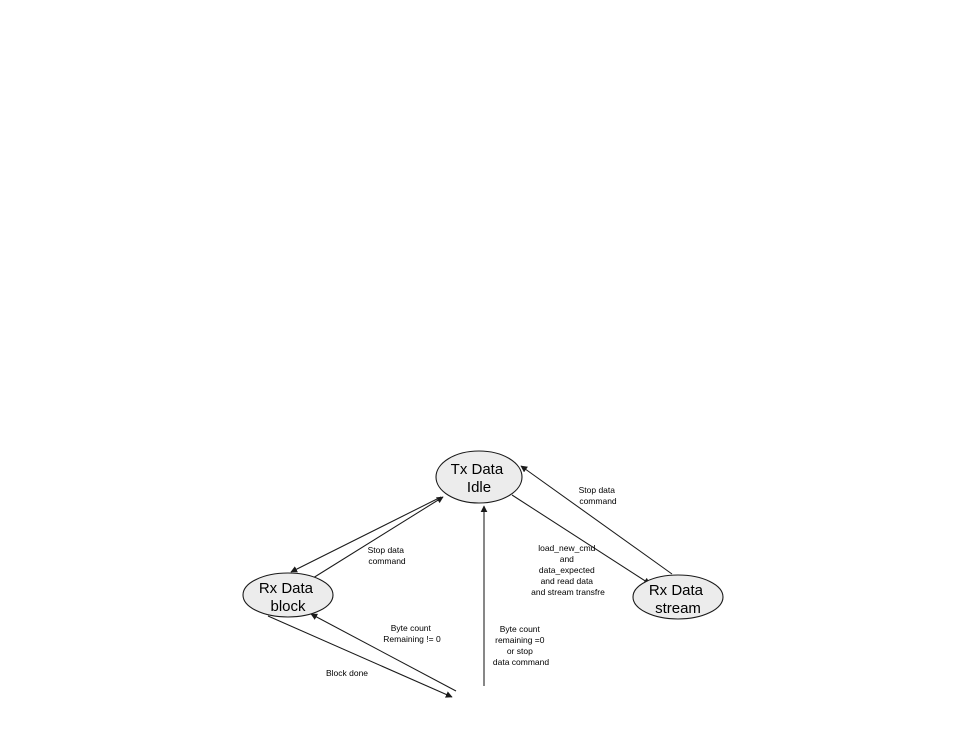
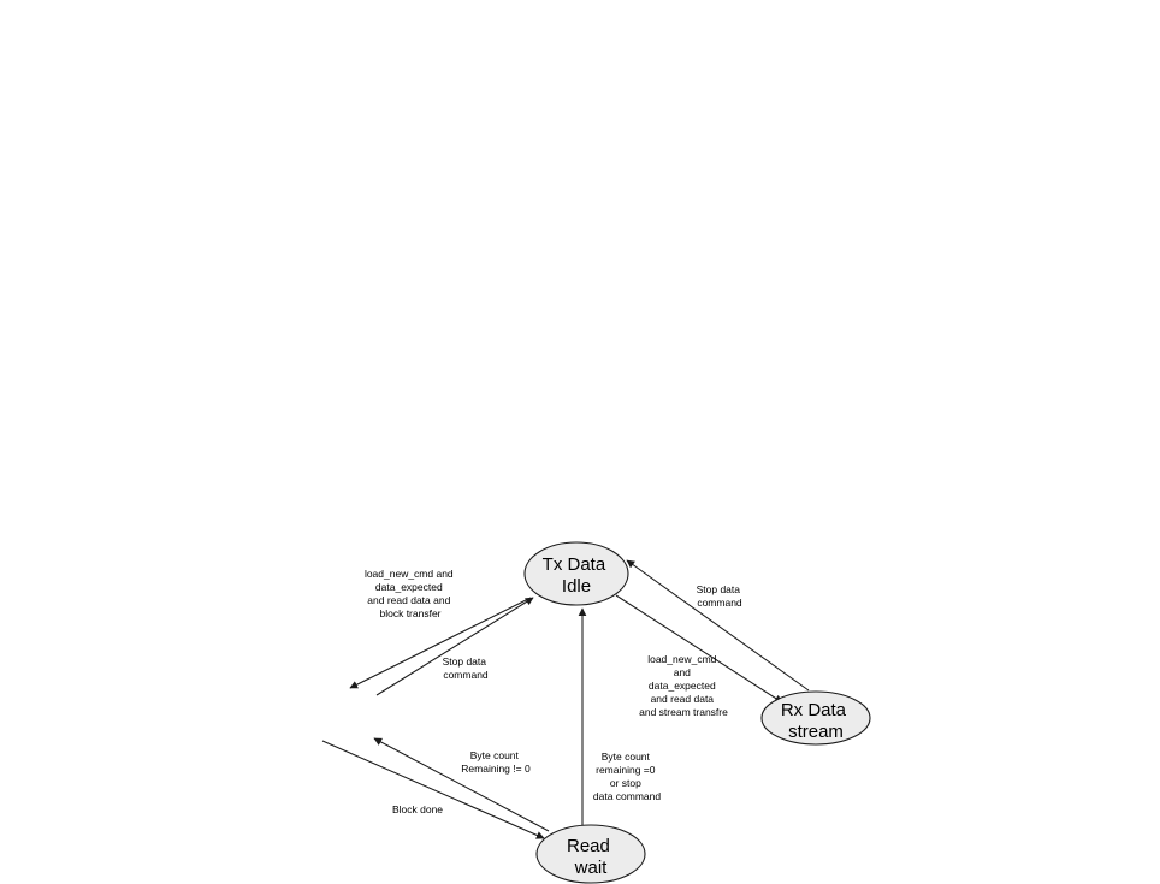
+ load_new_cmd and data_expected and read data and block transfer
  Stop data command
  load_new_cmd and data_expected and read data and stream transfre
  Stop data command
  Block done
  Byte count Remaining != 0
  Byte count remaining =0 or stop data command
  Tx Data Idle
- Rx Data block
  Rx Data stream
+ Read wait
